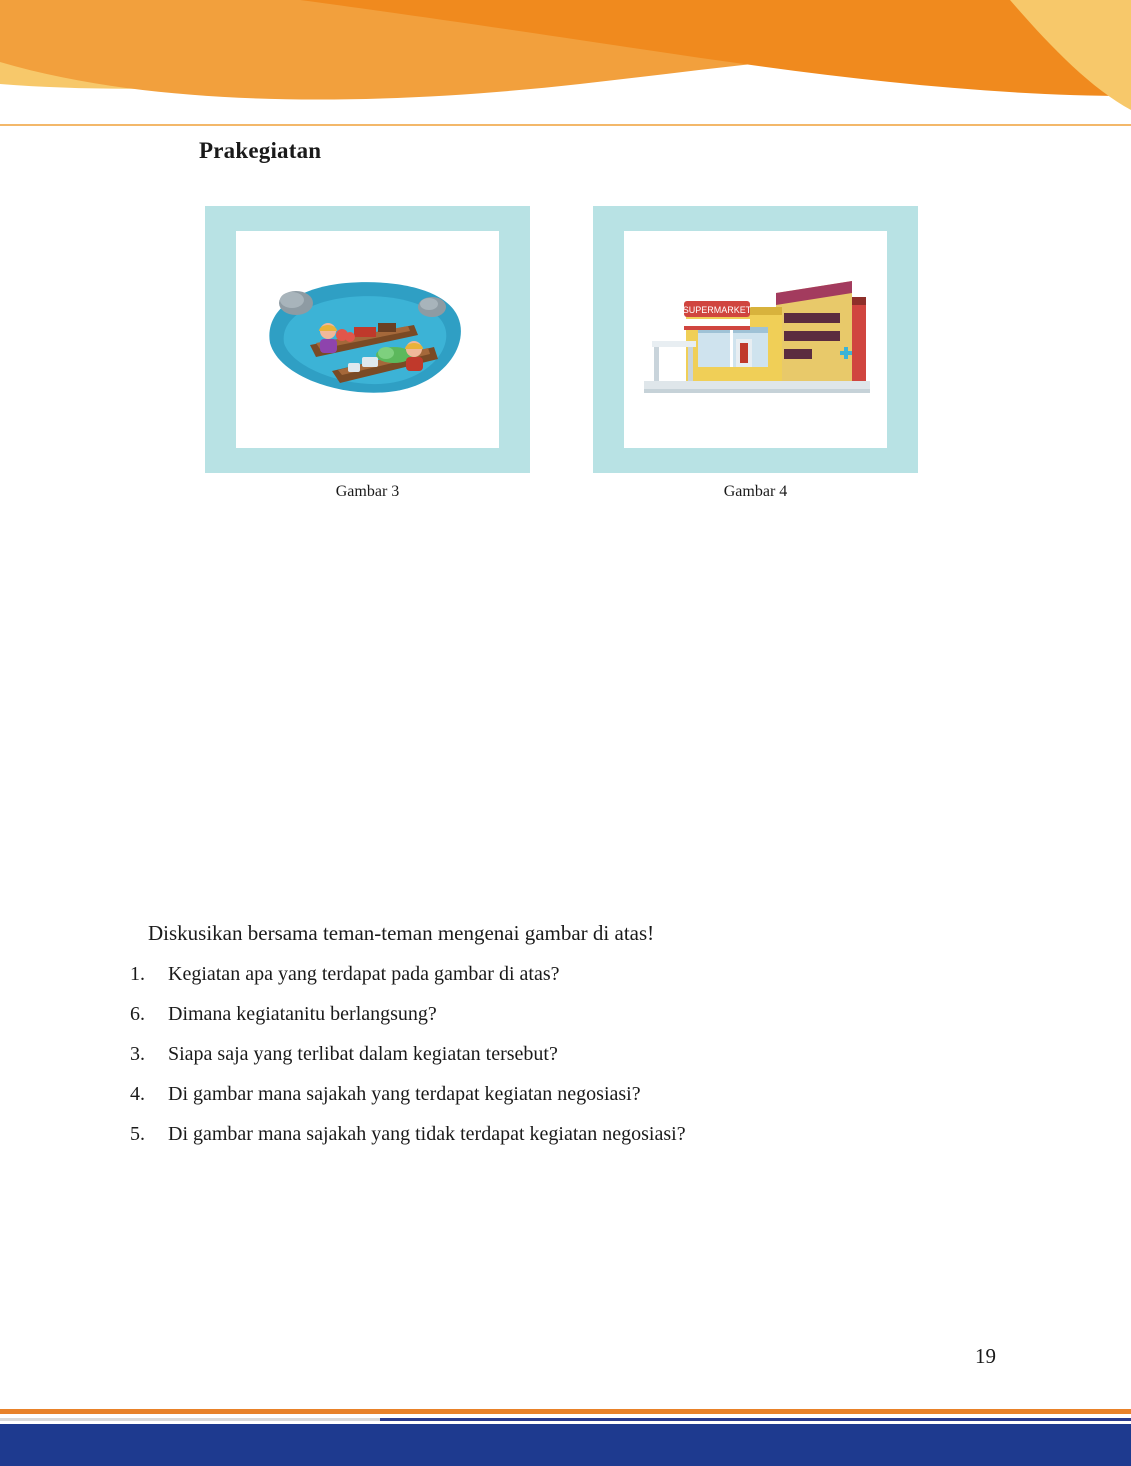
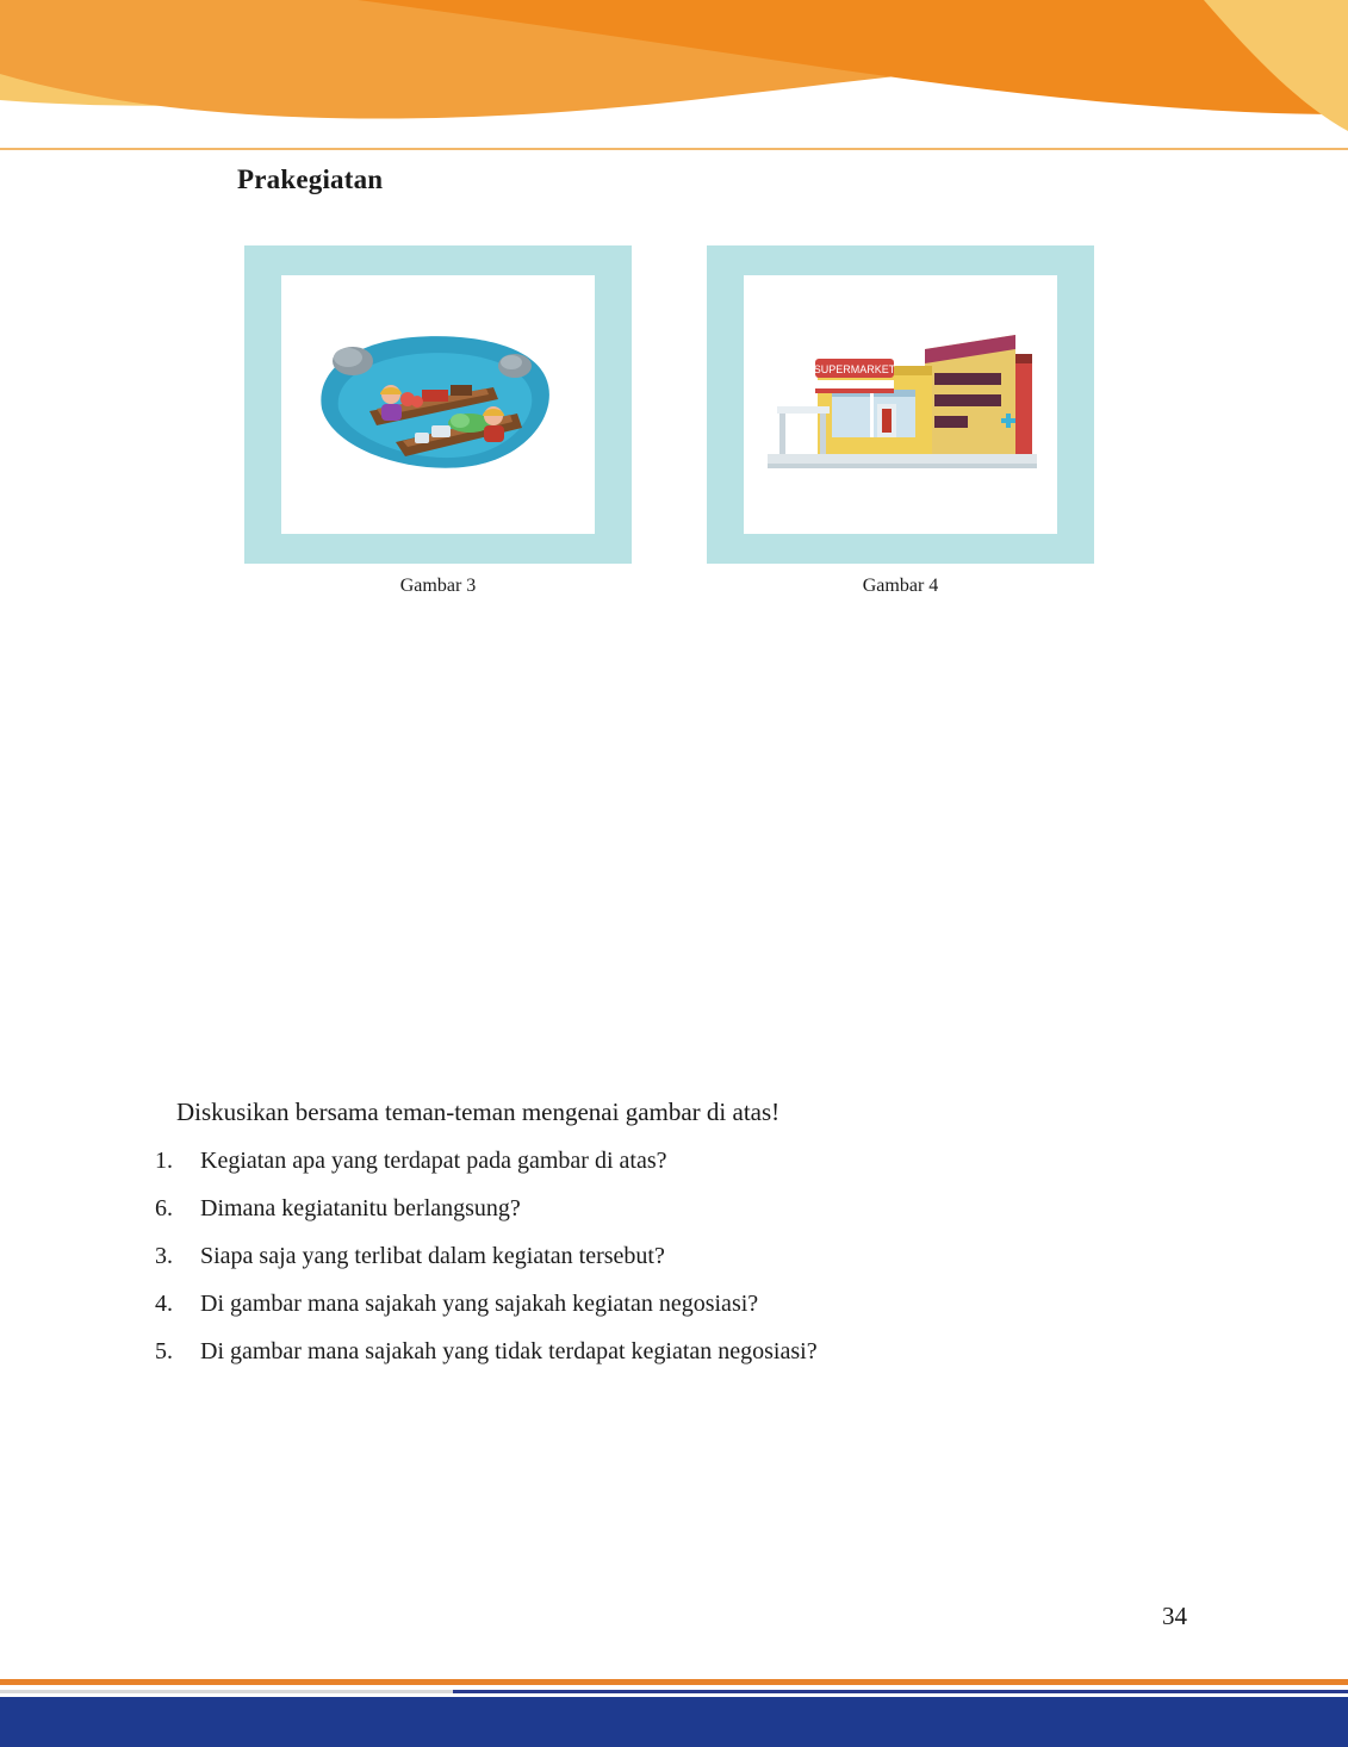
  Prakegiatan
  Gambar 3
  SUPERMARKET
  Gambar 4
  Diskusikan bersama teman-teman mengenai gambar di atas!
  1.
  Kegiatan apa yang terdapat pada gambar di atas?
  6.
  Dimana kegiatanitu berlangsung?
  3.
  Siapa saja yang terlibat dalam kegiatan tersebut?
  4.
- Di gambar mana sajakah yang terdapat kegiatan negosiasi?
+ Di gambar mana sajakah yang sajakah kegiatan negosiasi?
  5.
  Di gambar mana sajakah yang tidak terdapat kegiatan negosiasi?
- 19
+ 34
